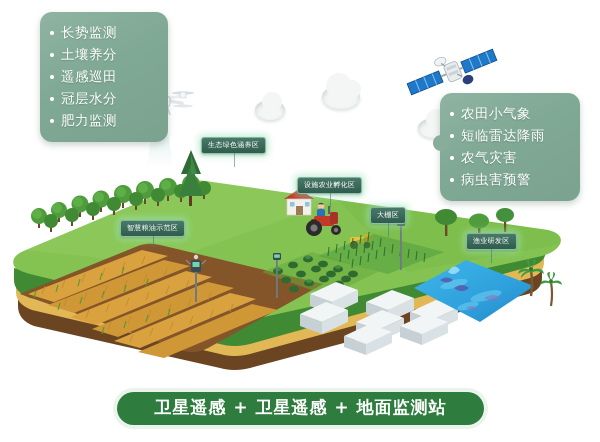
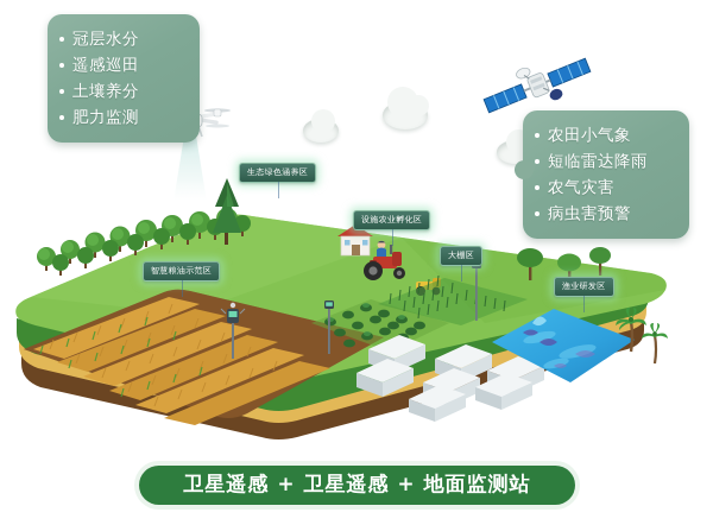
  生态绿色涵养区
  智慧粮油示范区
  设施农业孵化区
  大棚区
  渔业研发区
- 长势监测
- 土壤养分
+ 冠层水分
  遥感巡田
- 冠层水分
+ 土壤养分
  肥力监测
  农田小气象
  短临雷达降雨
  农气灾害
  病虫害预警
  卫星遥感 + 卫星遥感 + 地面监测站
